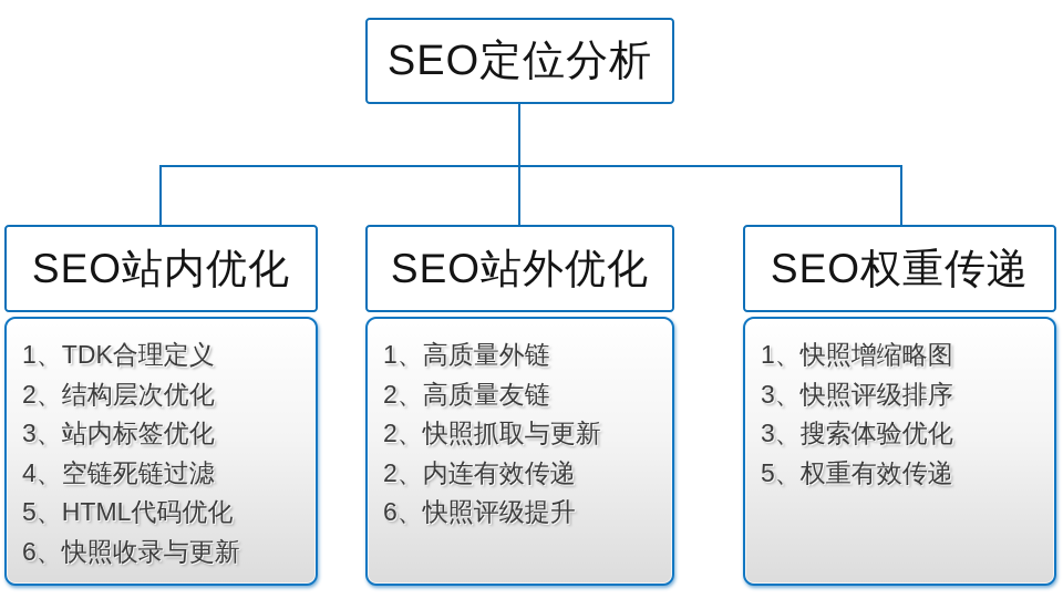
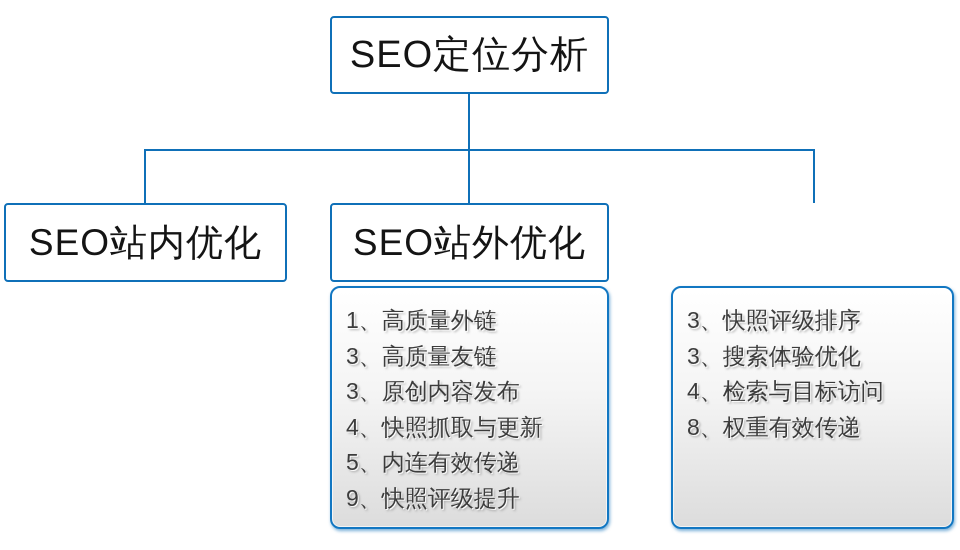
  SEO定位分析
  SEO站内优化
- 1、TDK合理定义
- 2、结构层次优化
- 3、站内标签优化
- 4、空链死链过滤
- 5、HTML代码优化
- 6、快照收录与更新
  SEO站外优化
  1、高质量外链
- 2、高质量友链
+ 3、高质量友链
+ 3、原创内容发布
- 2、快照抓取与更新
+ 4、快照抓取与更新
- 2、内连有效传递
+ 5、内连有效传递
- 6、快照评级提升
+ 9、快照评级提升
- SEO权重传递
- 1、快照增缩略图
  3、快照评级排序
  3、搜索体验优化
+ 4、检索与目标访问
- 5、权重有效传递
+ 8、权重有效传递
